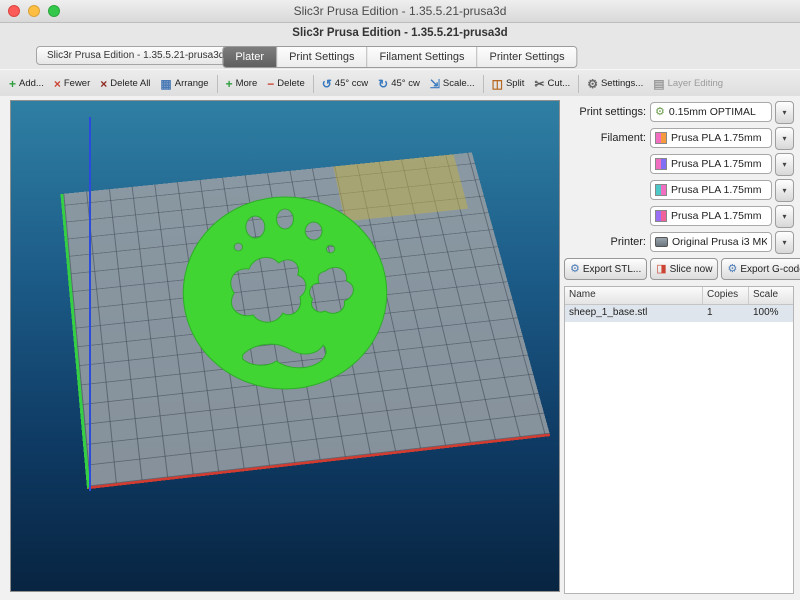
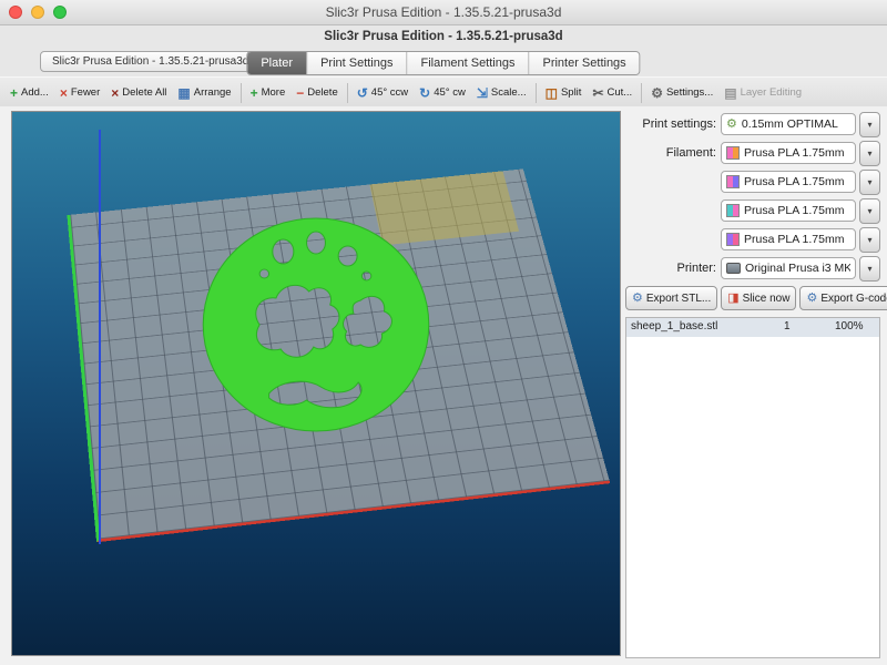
  Slic3r Prusa Edition - 1.35.5.21-prusa3d
  Slic3r Prusa Edition - 1.35.5.21-prusa3d
  Slic3r Prusa Edition - 1.35.5.21-prusa3d
  Plater
  Print Settings
  Filament Settings
  Printer Settings
  +
  Add...
  ×
  Fewer
  ×
  Delete All
  ▦
  Arrange
  +
  More
  −
  Delete
  ↺
  45° ccw
  ↻
  45° cw
  ⇲
  Scale...
  ◫
  Split
  ✂
  Cut...
  ⚙
  Settings...
  ▤
  Layer Editing
  Print settings:
  ⚙
  0.15mm OPTIMAL
  ▾
  Filament:
  Prusa PLA 1.75mm
  ▾
  Prusa PLA 1.75mm
  ▾
  Prusa PLA 1.75mm
  ▾
  Prusa PLA 1.75mm
  ▾
  Printer:
  ▾
  ⚙
  Export STL...
  ◨
  Slice now
  ⚙
  Export G-cod
- Name
- Copies
- Scale
  sheep_1_base.stl
  1
  100%
